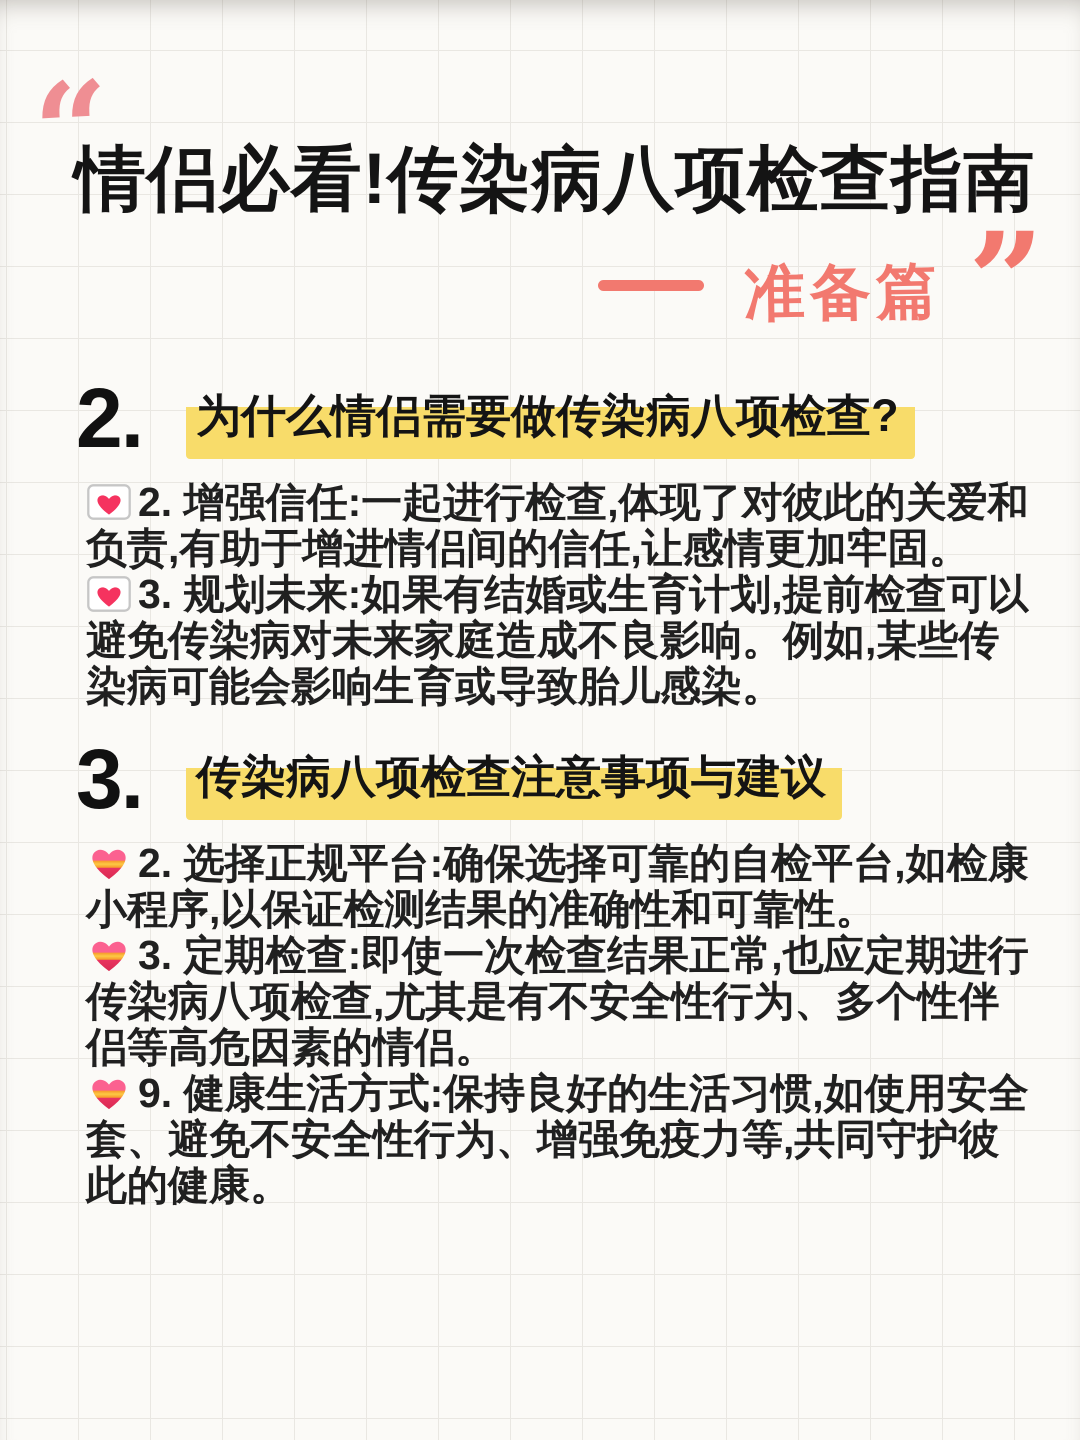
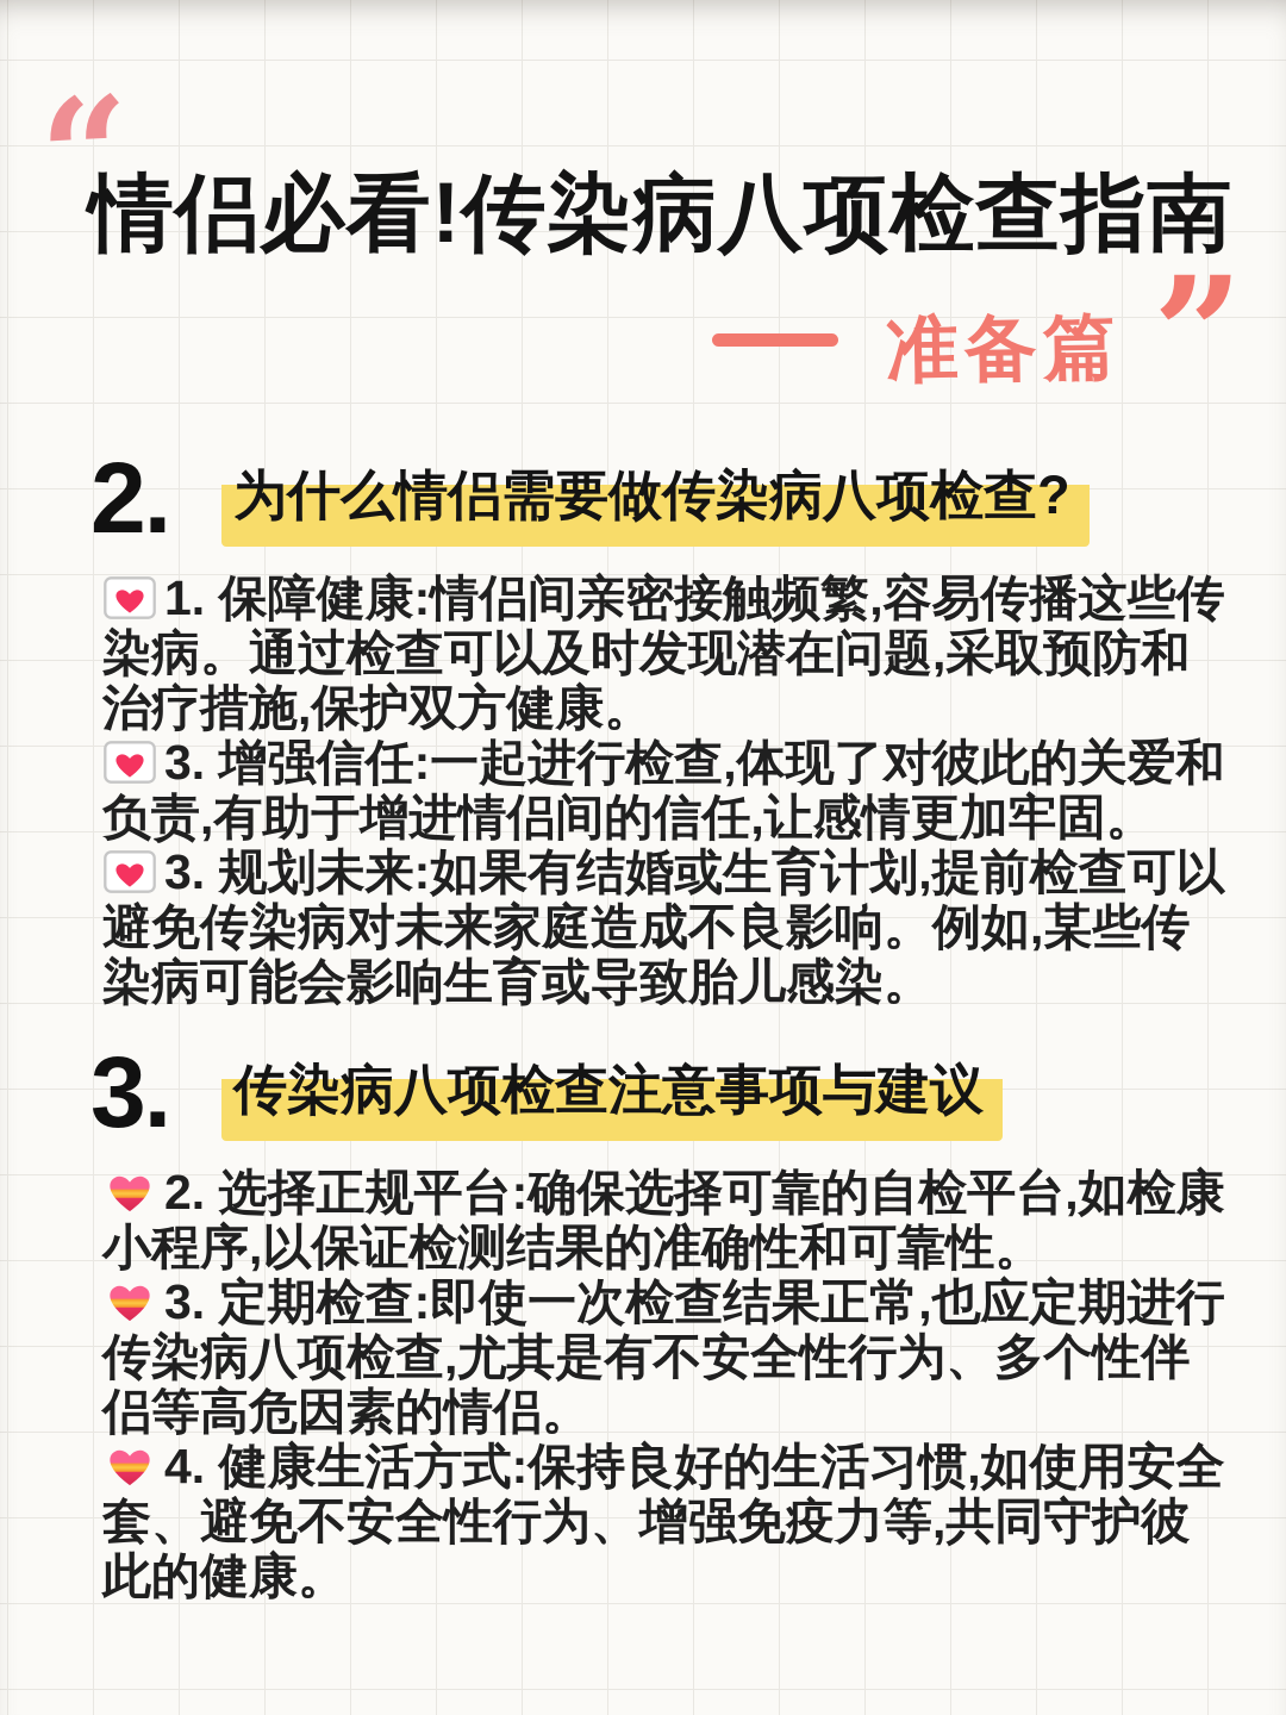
  情侣必看!传染病八项检查指南
  准备篇
  ”
  2.
  为什么情侣需要做传染病八项检查?
+ 1. 保障健康:情侣间亲密接触频繁,容易传播这些传染病。通过检查可以及时发现潜在问题,采取预防和治疗措施,保护双方健康。
- 2. 增强信任:一起进行检查,体现了对彼此的关爱和负责,有助于增进情侣间的信任,让感情更加牢固。
+ 3. 增强信任:一起进行检查,体现了对彼此的关爱和负责,有助于增进情侣间的信任,让感情更加牢固。
  3. 规划未来:如果有结婚或生育计划,提前检查可以避免传染病对未来家庭造成不良影响。例如,某些传染病可能会影响生育或导致胎儿感染。
  3.
  传染病八项检查注意事项与建议
  2. 选择正规平台:确保选择可靠的自检平台,如检康小程序,以保证检测结果的准确性和可靠性。
  3. 定期检查:即使一次检查结果正常,也应定期进行传染病八项检查,尤其是有不安全性行为、多个性伴侣等高危因素的情侣。
- 9. 健康生活方式:保持良好的生活习惯,如使用安全套、避免不安全性行为、增强免疫力等,共同守护彼此的健康。
+ 4. 健康生活方式:保持良好的生活习惯,如使用安全套、避免不安全性行为、增强免疫力等,共同守护彼此的健康。
